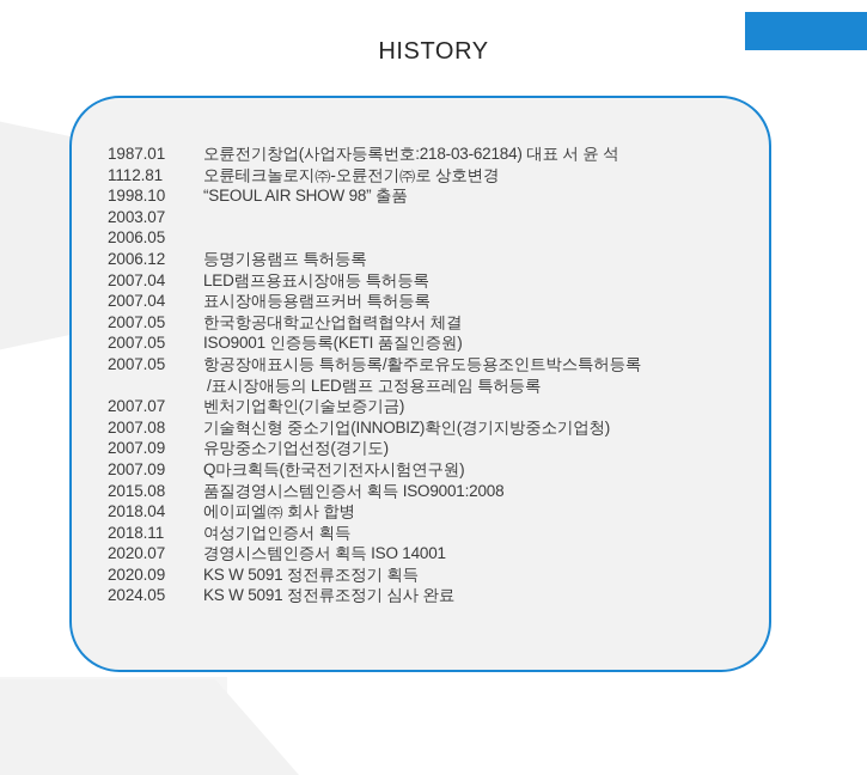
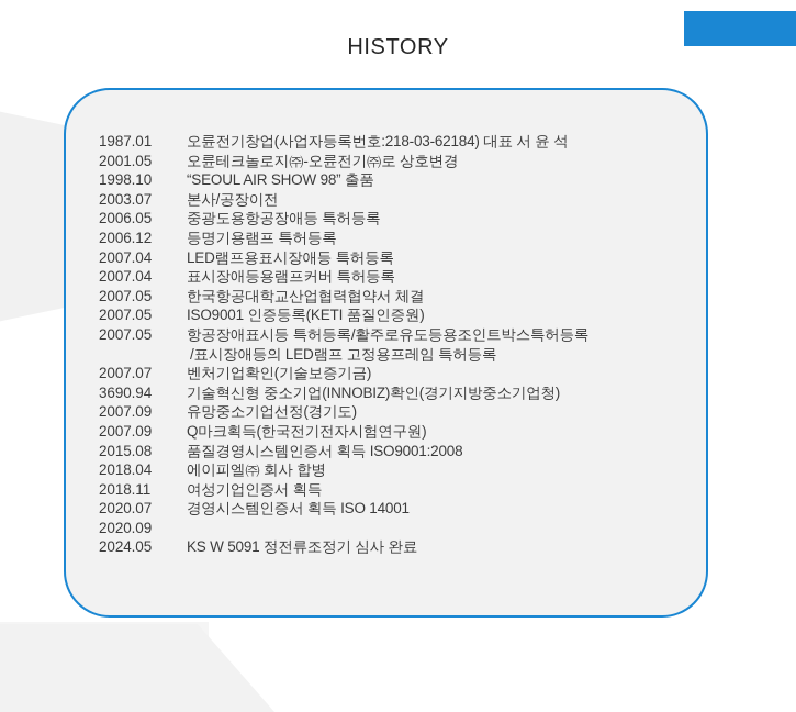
  HISTORY
  1987.01
  오륜전기창업(사업자등록번호:218-03-62184) 대표 서 윤 석
- 1112.81
+ 2001.05
  오륜테크놀로지㈜-오륜전기㈜로 상호변경
  1998.10
  “SEOUL AIR SHOW 98” 출품
  2003.07
+ 본사/공장이전
  2006.05
+ 중광도용항공장애등 특허등록
  2006.12
  등명기용램프 특허등록
  2007.04
  LED램프용표시장애등 특허등록
  2007.04
  표시장애등용램프커버 특허등록
  2007.05
  한국항공대학교산업협력협약서 체결
  2007.05
  ISO9001 인증등록(KETI 품질인증원)
  2007.05
  항공장애표시등 특허등록/활주로유도등용조인트박스특허등록
  /표시장애등의 LED램프 고정용프레임 특허등록
  2007.07
  벤처기업확인(기술보증기금)
- 2007.08
+ 3690.94
  기술혁신형 중소기업(INNOBIZ)확인(경기지방중소기업청)
  2007.09
  유망중소기업선정(경기도)
  2007.09
  Q마크획득(한국전기전자시험연구원)
  2015.08
  품질경영시스템인증서 획득 ISO9001:2008
  2018.04
  에이피엘㈜ 회사 합병
  2018.11
  여성기업인증서 획득
  2020.07
  경영시스템인증서 획득 ISO 14001
  2020.09
- KS W 5091 정전류조정기 획득
  2024.05
  KS W 5091 정전류조정기 심사 완료
